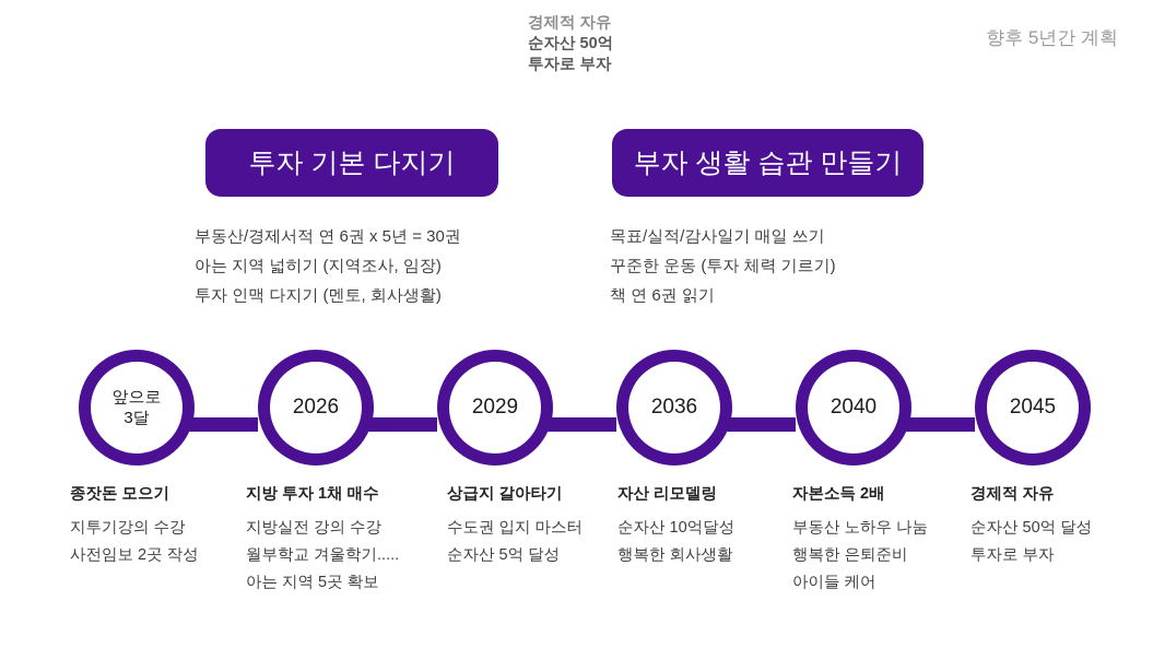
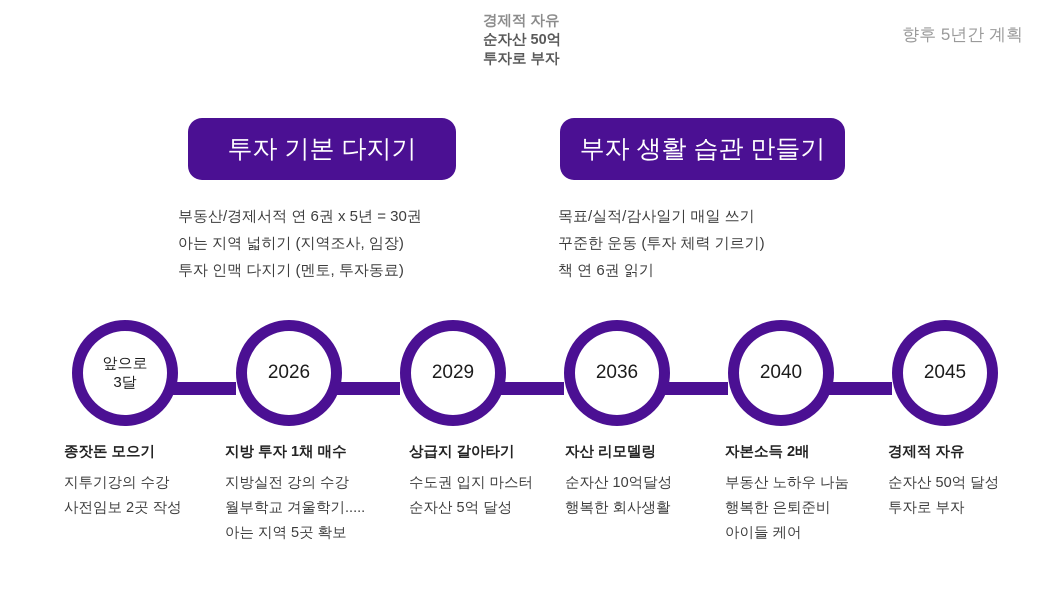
  경제적 자유
  순자산 50억
  투자로 부자
  향후 5년간 계획
  투자 기본 다지기
  부동산/경제서적 연 6권 x 5년 = 30권
  아는 지역 넓히기 (지역조사, 임장)
- 투자 인맥 다지기 (멘토, 회사생활)
+ 투자 인맥 다지기 (멘토, 투자동료)
  부자 생활 습관 만들기
  목표/실적/감사일기 매일 쓰기
  꾸준한 운동 (투자 체력 기르기)
  책 연 6권 읽기
  앞으로
  3달
  2026
  2029
  2036
  2040
  2045
  종잣돈 모으기
  지투기강의 수강
  사전임보 2곳 작성
  지방 투자 1채 매수
  지방실전 강의 수강
  월부학교 겨울학기.....
  아는 지역 5곳 확보
  상급지 갈아타기
  수도권 입지 마스터
  순자산 5억 달성
  자산 리모델링
  순자산 10억달성
  행복한 회사생활
  자본소득 2배
  부동산 노하우 나눔
  행복한 은퇴준비
  아이들 케어
  경제적 자유
  순자산 50억 달성
  투자로 부자
